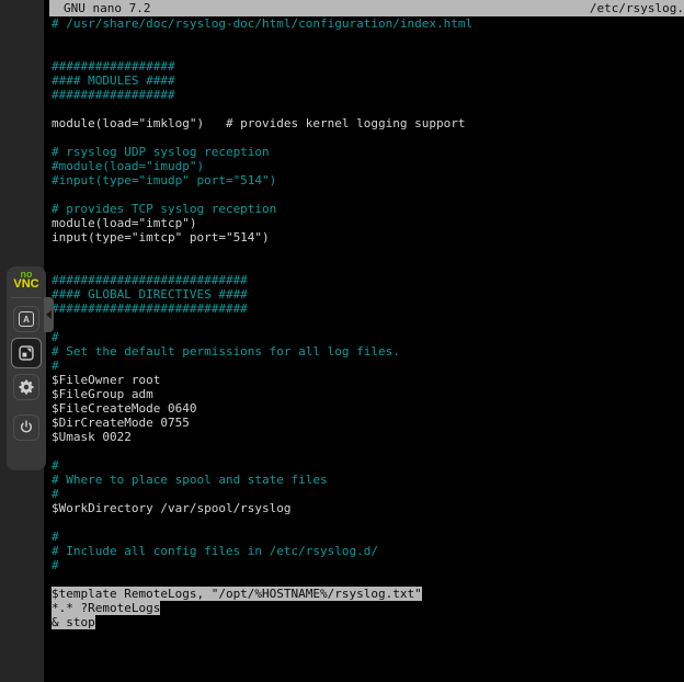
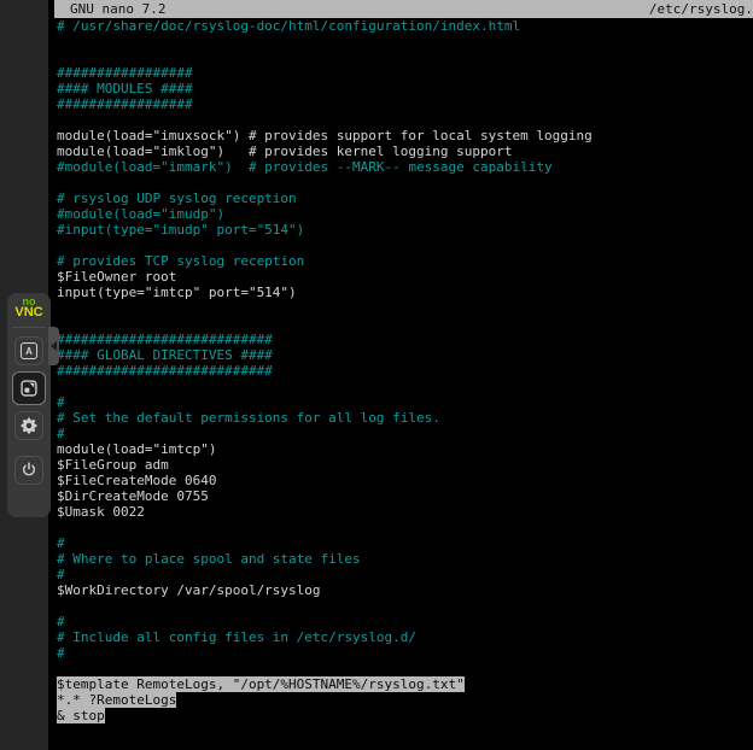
  GNU nano 7.2
  /etc/rsyslog.
  # /usr/share/doc/rsyslog-doc/html/configuration/index.html
  #################
  #### MODULES ####
  #################
+ module(load="imuxsock") # provides support for local system logging
  module(load="imklog") # provides kernel logging support
+ #module(load="immark") # provides --MARK-- message capability
  # rsyslog UDP syslog reception
  #module(load="imudp")
  #input(type="imudp" port="514")
  # provides TCP syslog reception
- module(load="imtcp")
+ $FileOwner root
  input(type="imtcp" port="514")
  ###########################
  #### GLOBAL DIRECTIVES ####
  ###########################
  #
  # Set the default permissions for all log files.
  #
- $FileOwner root
+ module(load="imtcp")
  $FileGroup adm
  $FileCreateMode 0640
  $DirCreateMode 0755
  $Umask 0022
  #
  # Where to place spool and state files
  #
  $WorkDirectory /var/spool/rsyslog
  #
  # Include all config files in /etc/rsyslog.d/
  #
  $template RemoteLogs, "/opt/%HOSTNAME%/rsyslog.txt"
  *.* ?RemoteLogs
  & stop
  no
  VNC
  A
